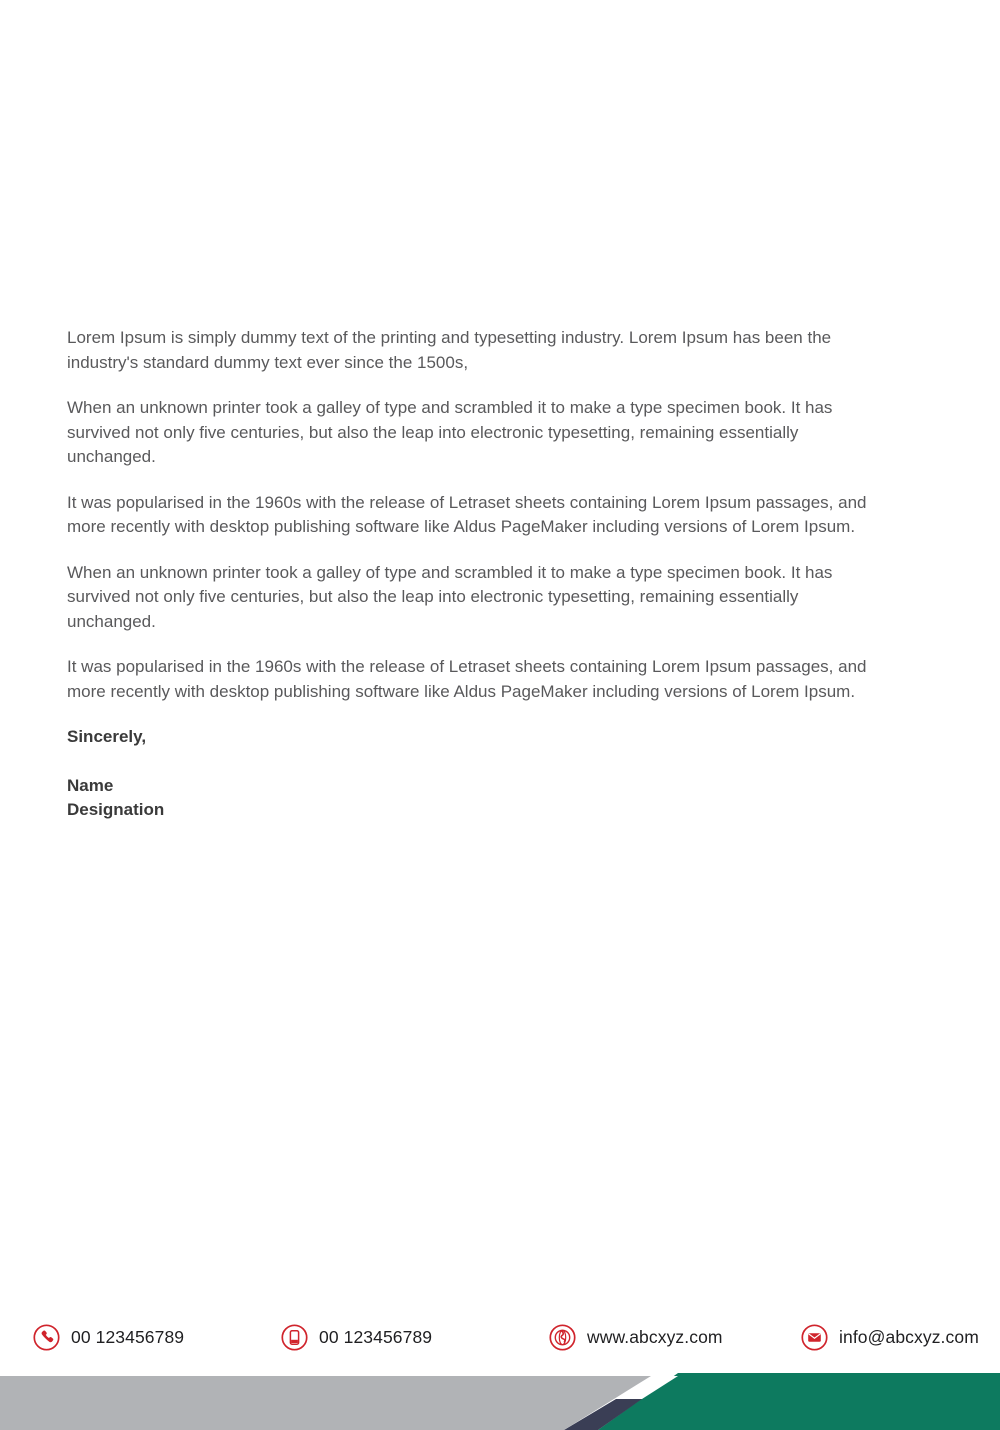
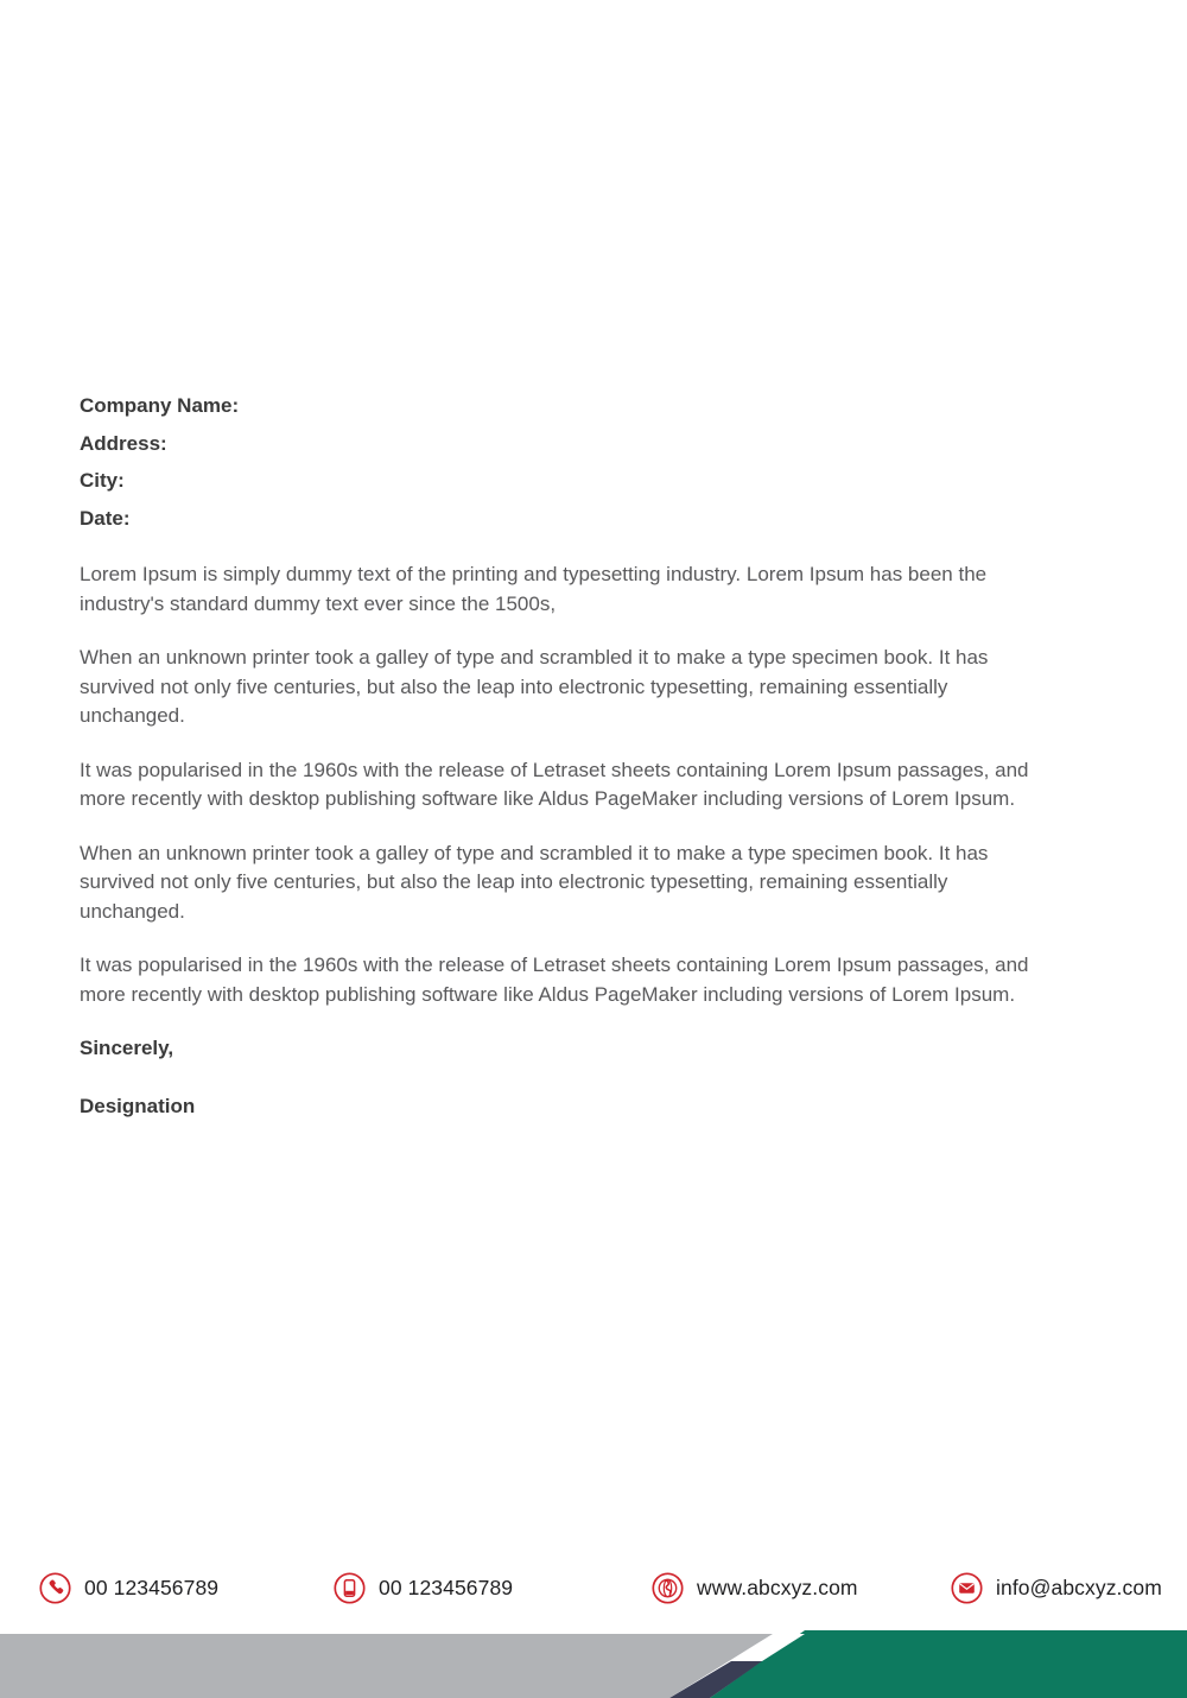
+ Company Name:
+ Address:
+ City:
+ Date:
  Lorem Ipsum is simply dummy text of the printing and typesetting industry. Lorem Ipsum has been the industry's standard dummy text ever since the 1500s,
  When an unknown printer took a galley of type and scrambled it to make a type specimen book. It has survived not only five centuries, but also the leap into electronic typesetting, remaining essentially unchanged.
  It was popularised in the 1960s with the release of Letraset sheets containing Lorem Ipsum passages, and more recently with desktop publishing software like Aldus PageMaker including versions of Lorem Ipsum.
  When an unknown printer took a galley of type and scrambled it to make a type specimen book. It has survived not only five centuries, but also the leap into electronic typesetting, remaining essentially unchanged.
  It was popularised in the 1960s with the release of Letraset sheets containing Lorem Ipsum passages, and more recently with desktop publishing software like Aldus PageMaker including versions of Lorem Ipsum.
  Sincerely,
- Name
  Designation
  00 123456789
  00 123456789
  www.abcxyz.com
  info@abcxyz.com
